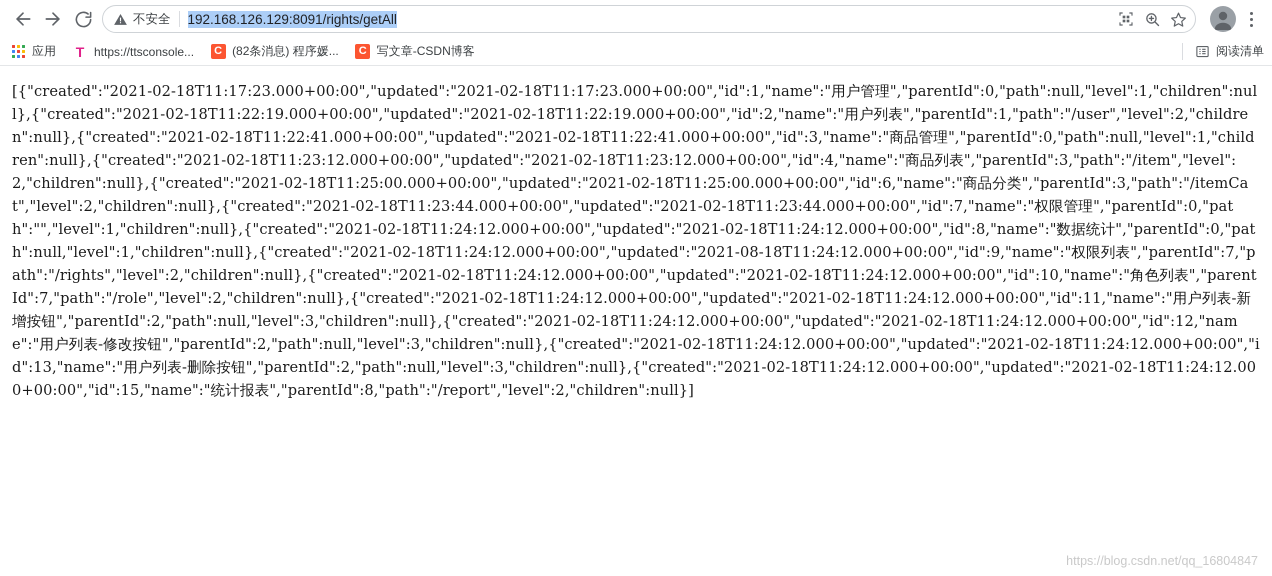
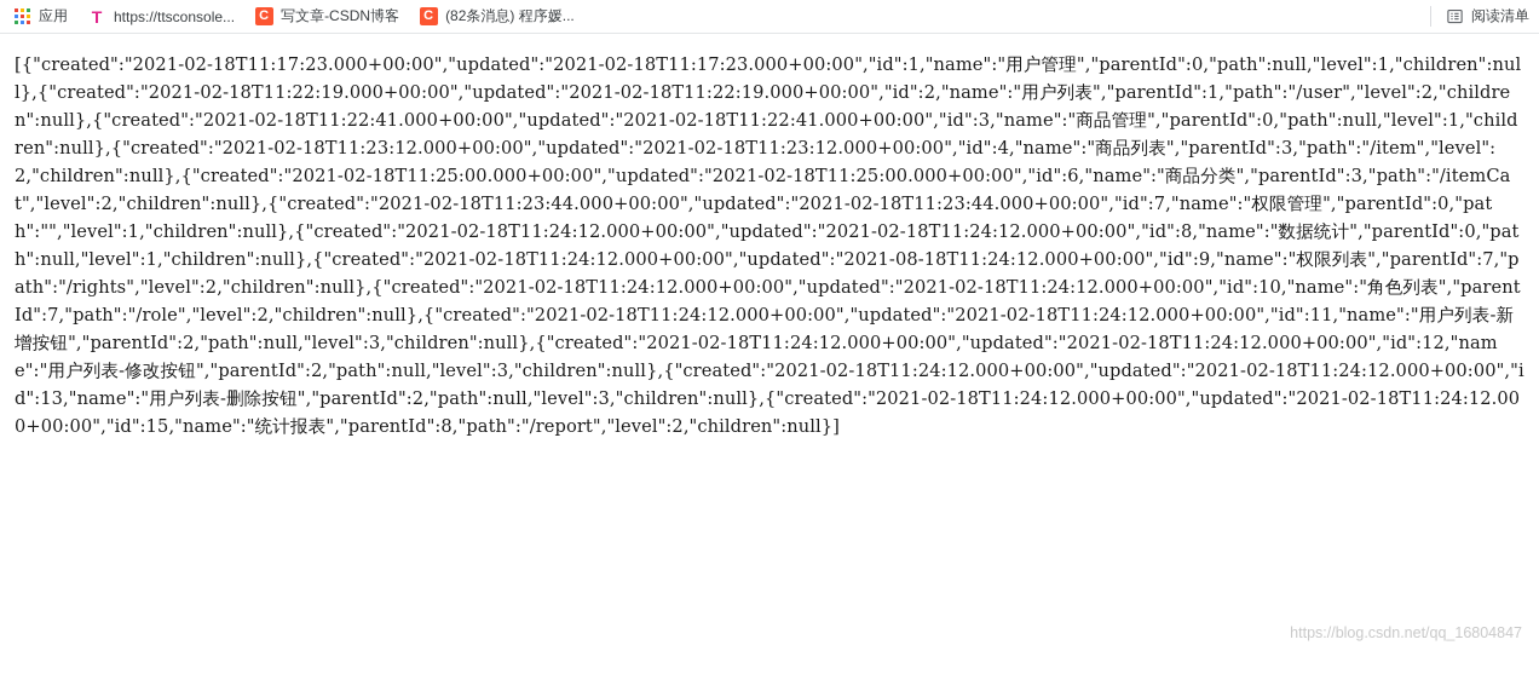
- 不安全
- 192.168.126.129:8091/rights/getAll
  应用
  T
  https://ttsconsole...
  C
- (82条消息) 程序媛...
+ 写文章-CSDN博客
  C
- 写文章-CSDN博客
+ (82条消息) 程序媛...
  阅读清单
  [{"created":"2021-02-18T11:17:23.000+00:00","updated":"2021-02-18T11:17:23.000+00:00","id":1,"name":"用户管理","parentId":0,"path":null,"level":1,"children":null},{"created":"2021-02-18T11:22:19.000+00:00","updated":"2021-02-18T11:22:19.000+00:00","id":2,"name":"用户列表","parentId":1,"path":"/user","level":2,"children":null},{"created":"2021-02-18T11:22:41.000+00:00","updated":"2021-02-18T11:22:41.000+00:00","id":3,"name":"商品管理","parentId":0,"path":null,"level":1,"children":null},{"created":"2021-02-18T11:23:12.000+00:00","updated":"2021-02-18T11:23:12.000+00:00","id":4,"name":"商品列表","parentId":3,"path":"/item","level":2,"children":null},{"created":"2021-02-18T11:25:00.000+00:00","updated":"2021-02-18T11:25:00.000+00:00","id":6,"name":"商品分类","parentId":3,"path":"/itemCat","level":2,"children":null},{"created":"2021-02-18T11:23:44.000+00:00","updated":"2021-02-18T11:23:44.000+00:00","id":7,"name":"权限管理","parentId":0,"path":"","level":1,"children":null},{"created":"2021-02-18T11:24:12.000+00:00","updated":"2021-02-18T11:24:12.000+00:00","id":8,"name":"数据统计","parentId":0,"path":null,"level":1,"children":null},{"created":"2021-02-18T11:24:12.000+00:00","updated":"2021-08-18T11:24:12.000+00:00","id":9,"name":"权限列表","parentId":7,"path":"/rights","level":2,"children":null},{"created":"2021-02-18T11:24:12.000+00:00","updated":"2021-02-18T11:24:12.000+00:00","id":10,"name":"角色列表","parentId":7,"path":"/role","level":2,"children":null},{"created":"2021-02-18T11:24:12.000+00:00","updated":"2021-02-18T11:24:12.000+00:00","id":11,"name":"用户列表-新增按钮","parentId":2,"path":null,"level":3,"children":null},{"created":"2021-02-18T11:24:12.000+00:00","updated":"2021-02-18T11:24:12.000+00:00","id":12,"name":"用户列表-修改按钮","parentId":2,"path":null,"level":3,"children":null},{"created":"2021-02-18T11:24:12.000+00:00","updated":"2021-02-18T11:24:12.000+00:00","id":13,"name":"用户列表-删除按钮","parentId":2,"path":null,"level":3,"children":null},{"created":"2021-02-18T11:24:12.000+00:00","updated":"2021-02-18T11:24:12.000+00:00","id":15,"name":"统计报表","parentId":8,"path":"/report","level":2,"children":null}]
  https://blog.csdn.net/qq_16804847
